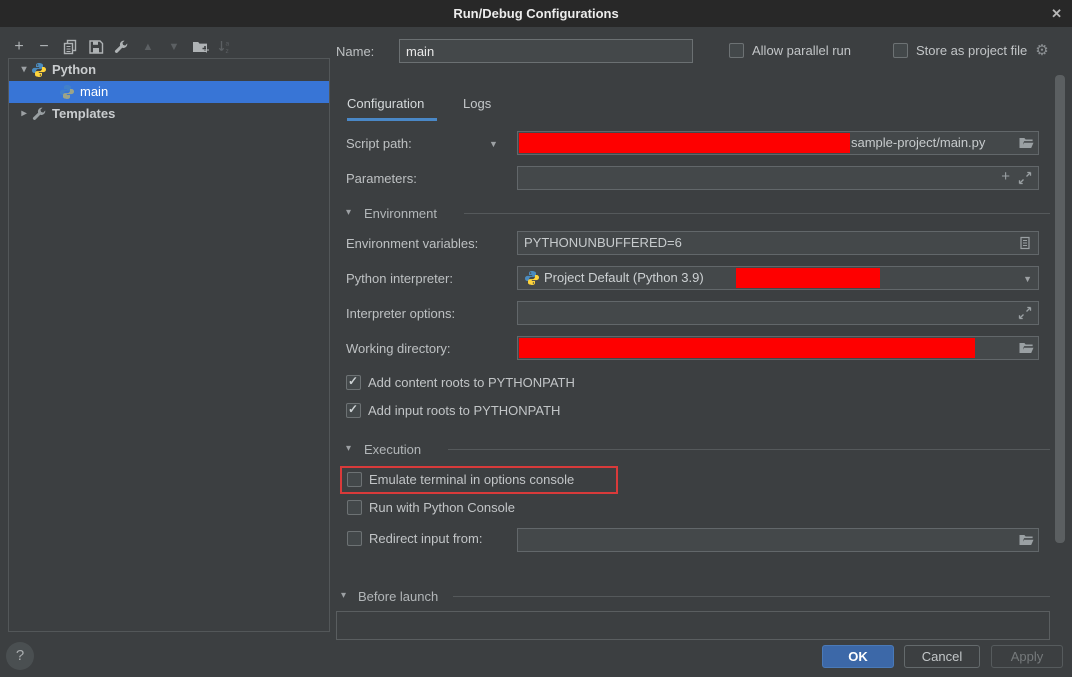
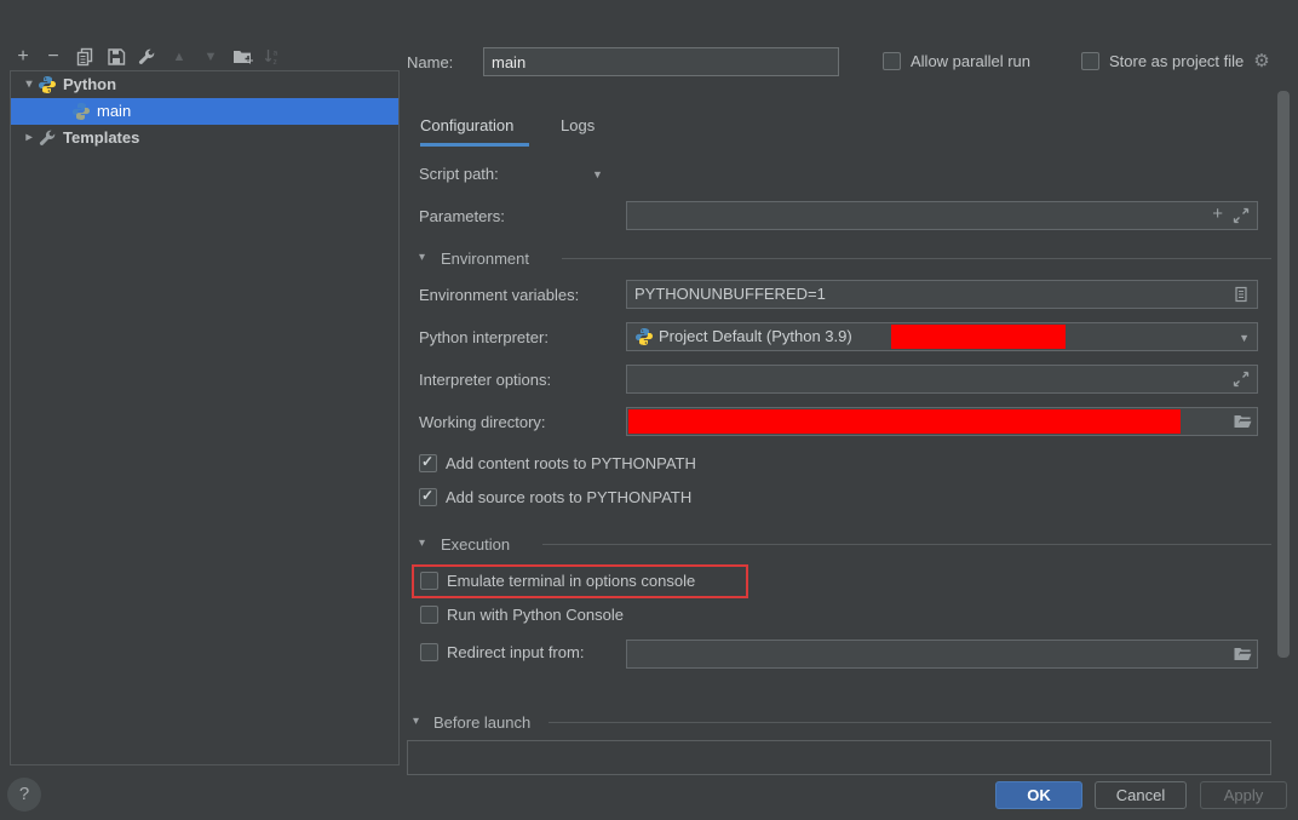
- Run/Debug Configurations
- ✕
  +
  −
  ▲
  ▼
  ▾
  Python
  main
  ▸
  Templates
  Name:
  main
  Allow parallel run
  Store as project file
  ⚙
  Configuration
  Logs
  Script path:
  ▼
- sample-project/main.py
  Parameters:
  +
  ▾
  Environment
  Environment variables:
- PYTHONUNBUFFERED=6
+ PYTHONUNBUFFERED=1
  Python interpreter:
  Project Default (Python 3.9)
  ▼
  Interpreter options:
  Working directory:
  ✓
  Add content roots to PYTHONPATH
  ✓
- Add input roots to PYTHONPATH
+ Add source roots to PYTHONPATH
  ▾
  Execution
  Emulate terminal in options console
  Run with Python Console
  Redirect input from:
  ▾
  Before launch
  ?
  OK
  Cancel
  Apply
